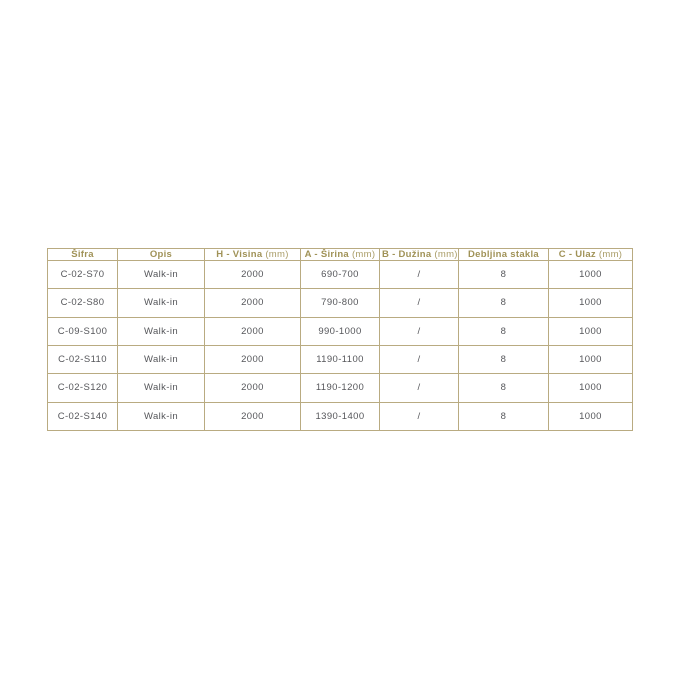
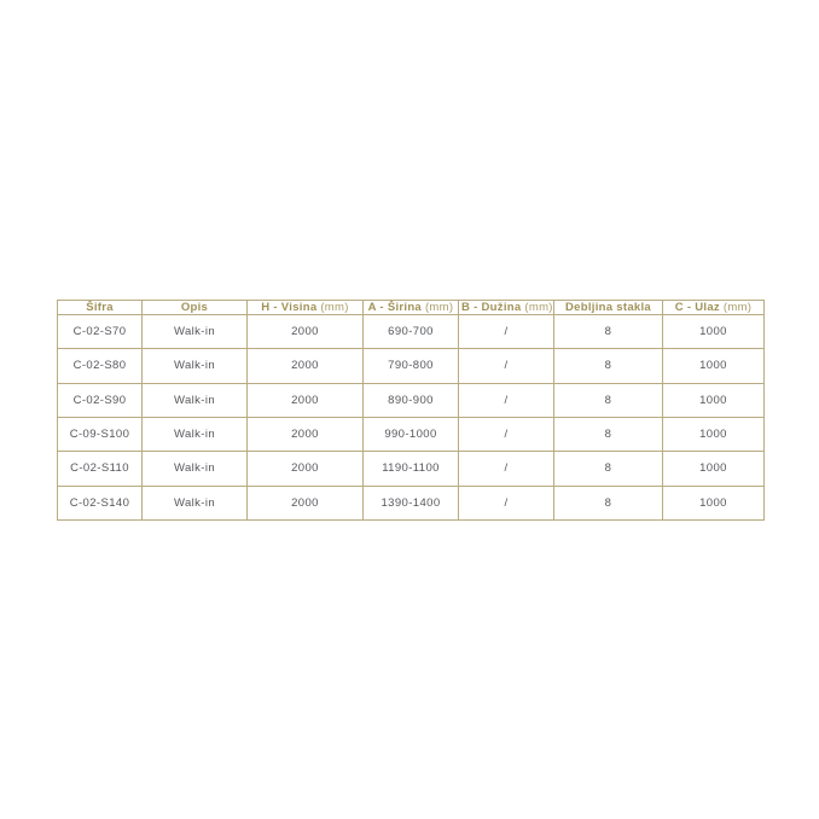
  Šifra	Opis	H - Visina (mm)	A - Širina (mm)	B - Dužina (mm)	Debljina stakla	C - Ulaz (mm)
  C-02-S70	Walk-in	2000	690-700	/	8	1000
  C-02-S80	Walk-in	2000	790-800	/	8	1000
+ C-02-S90	Walk-in	2000	890-900	/	8	1000
  C-09-S100	Walk-in	2000	990-1000	/	8	1000
  C-02-S110	Walk-in	2000	1190-1100	/	8	1000
- C-02-S120	Walk-in	2000	1190-1200	/	8	1000
  C-02-S140	Walk-in	2000	1390-1400	/	8	1000
